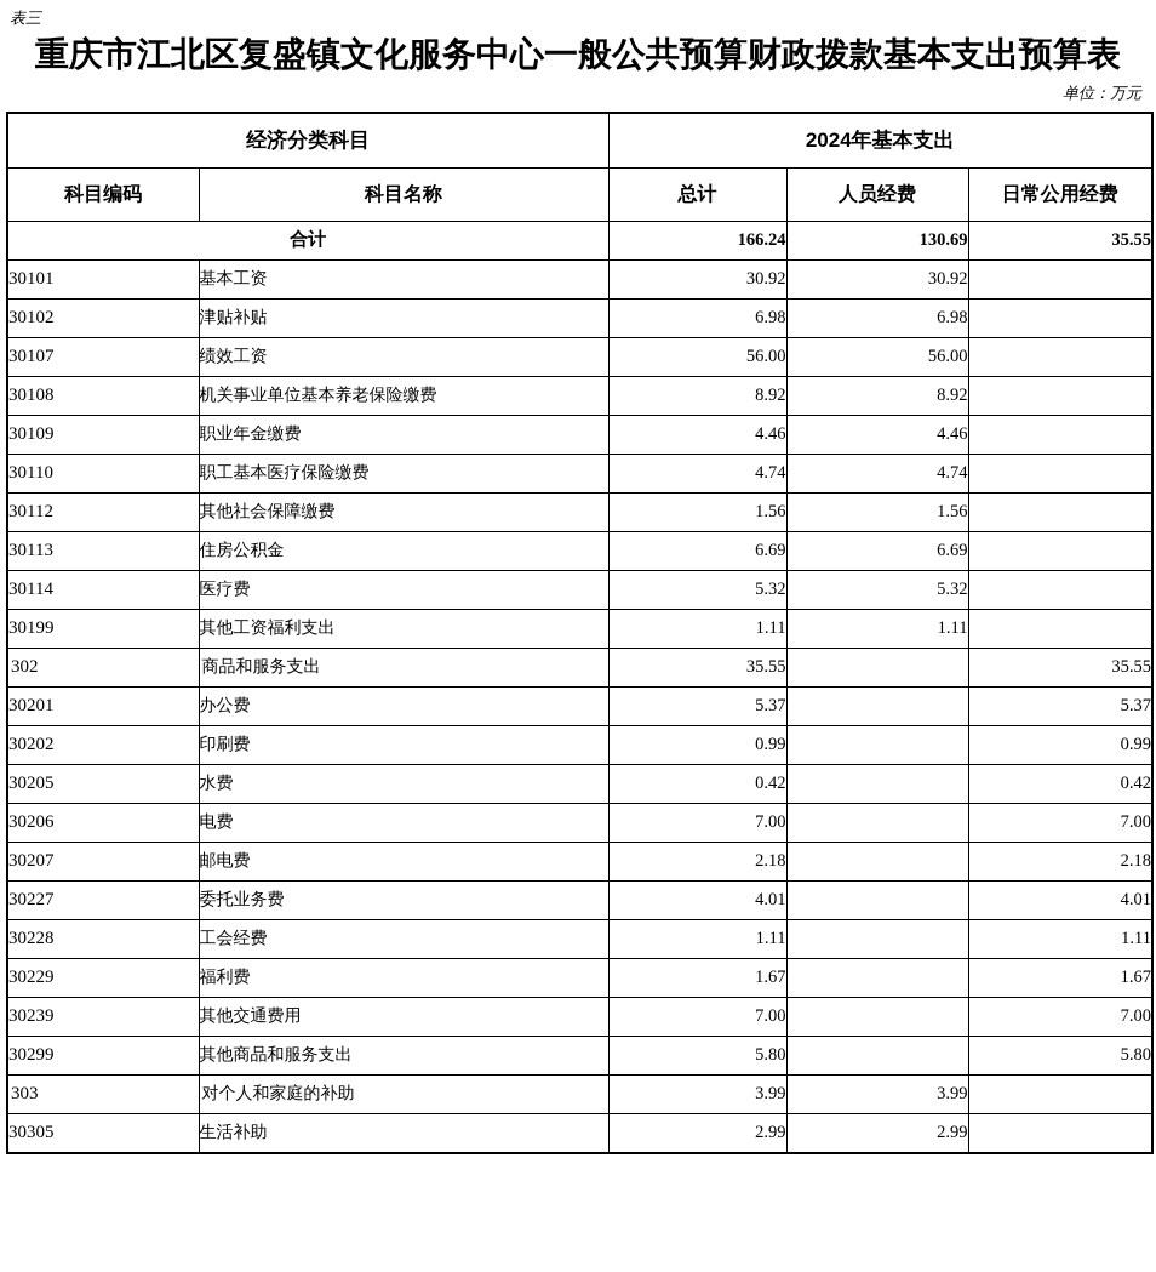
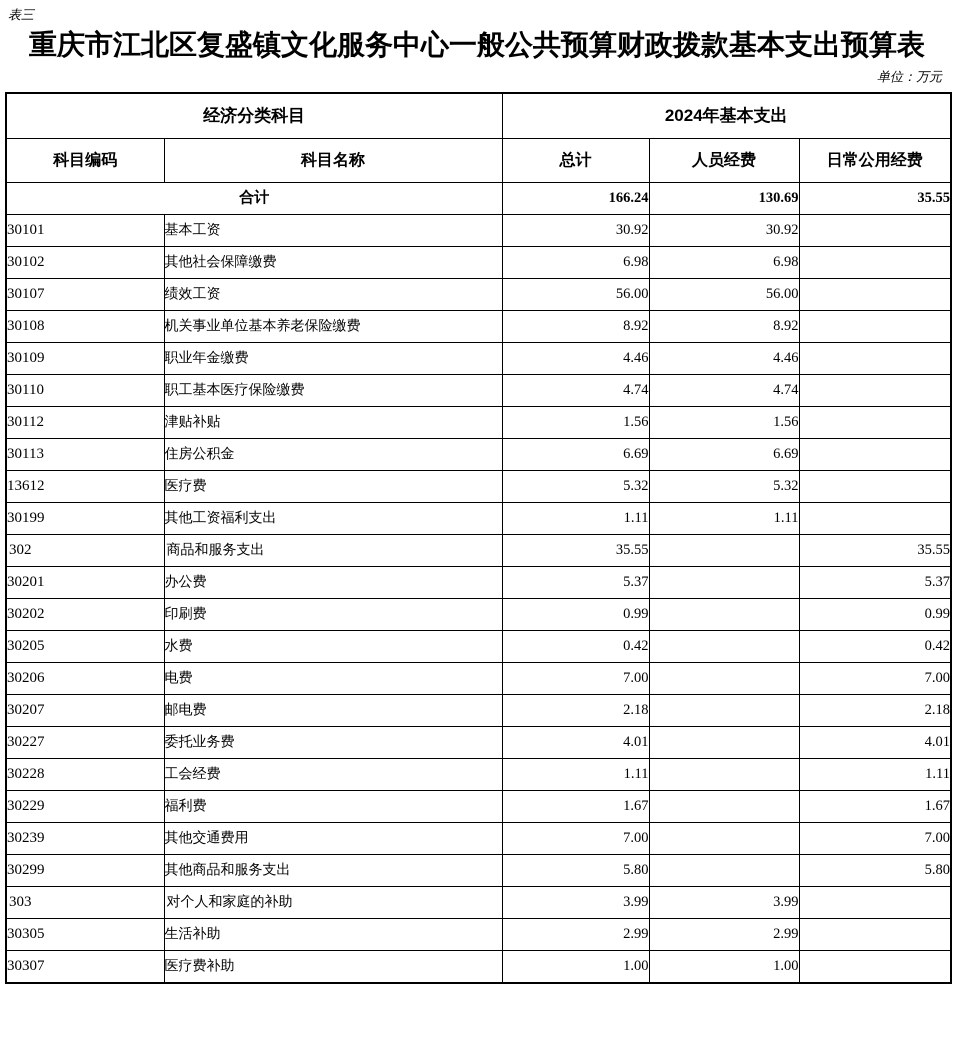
  表三
  重庆市江北区复盛镇文化服务中心一般公共预算财政拨款基本支出预算表
  单位：万元
  经济分类科目	2024年基本支出
  科目编码	科目名称	总计	人员经费	日常公用经费
  合计	166.24	130.69	35.55
  30101	基本工资	30.92	30.92
- 30102	津贴补贴	6.98	6.98
+ 30102	其他社会保障缴费	6.98	6.98
  30107	绩效工资	56.00	56.00
  30108	机关事业单位基本养老保险缴费	8.92	8.92
  30109	职业年金缴费	4.46	4.46
  30110	职工基本医疗保险缴费	4.74	4.74
- 30112	其他社会保障缴费	1.56	1.56
+ 30112	津贴补贴	1.56	1.56
  30113	住房公积金	6.69	6.69
- 30114	医疗费	5.32	5.32
+ 13612	医疗费	5.32	5.32
  30199	其他工资福利支出	1.11	1.11
  302	商品和服务支出	35.55		35.55
  30201	办公费	5.37		5.37
  30202	印刷费	0.99		0.99
  30205	水费	0.42		0.42
  30206	电费	7.00		7.00
  30207	邮电费	2.18		2.18
  30227	委托业务费	4.01		4.01
  30228	工会经费	1.11		1.11
  30229	福利费	1.67		1.67
  30239	其他交通费用	7.00		7.00
  30299	其他商品和服务支出	5.80		5.80
  303	对个人和家庭的补助	3.99	3.99
  30305	生活补助	2.99	2.99
+ 30307	医疗费补助	1.00	1.00
